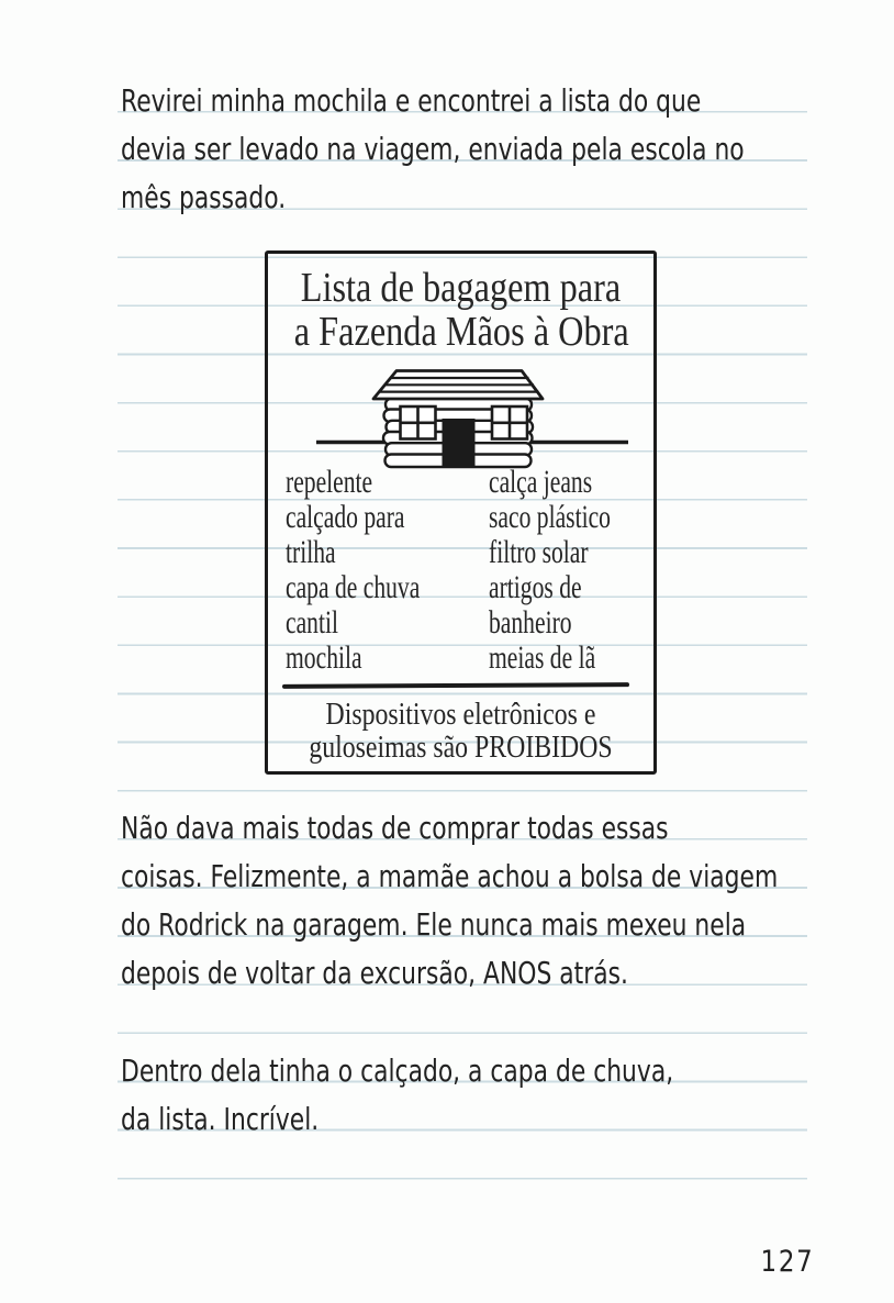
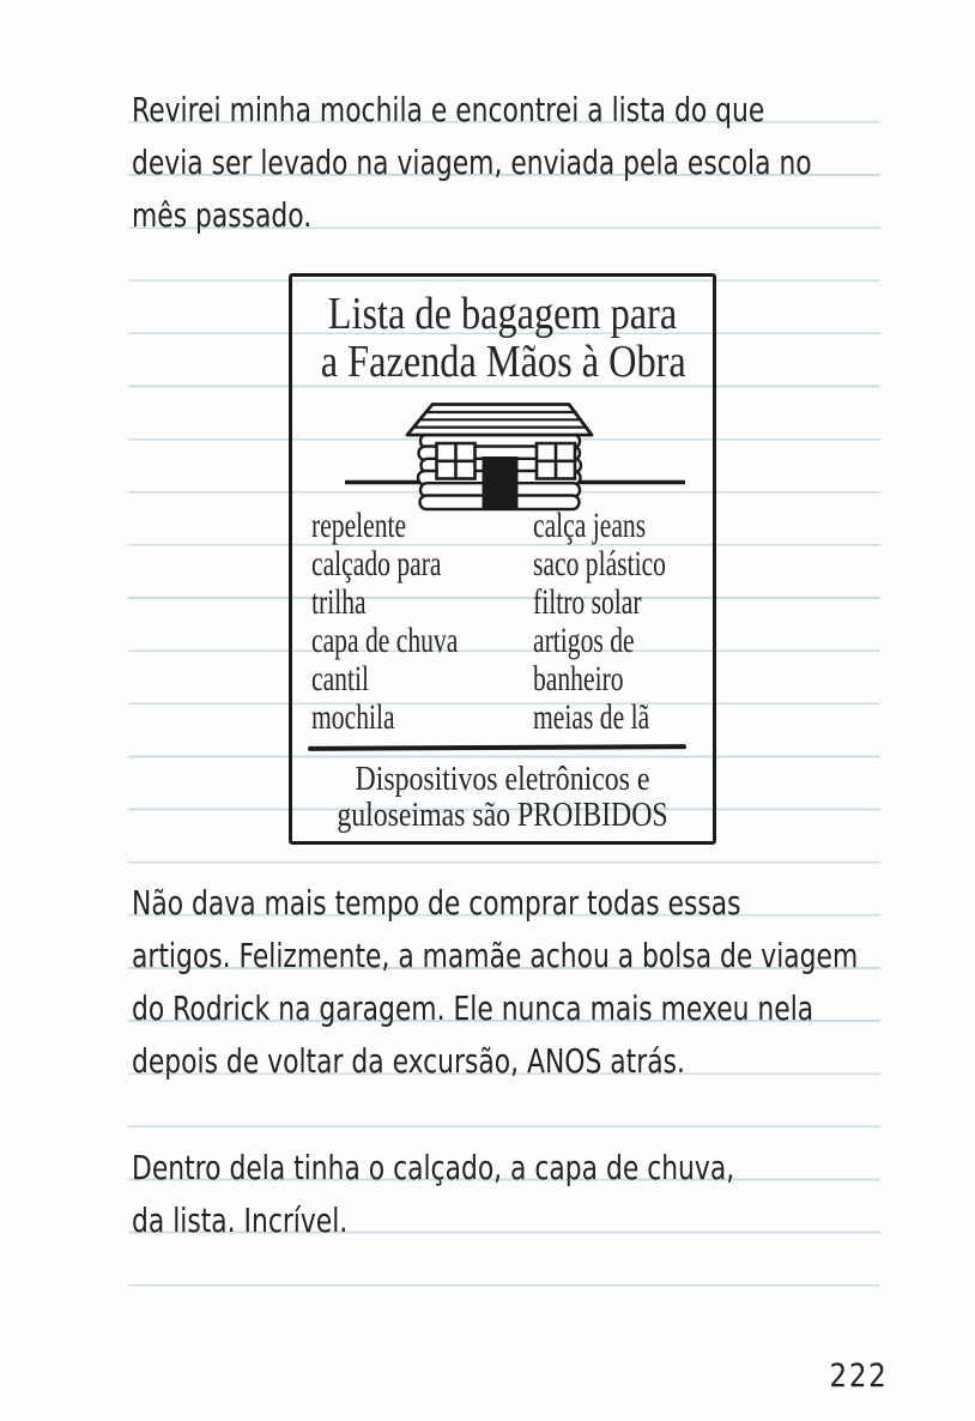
  Revirei minha mochila e encontrei a lista do que
  devia ser levado na viagem, enviada pela escola no
  mês passado.
  Lista de bagagem para
  a Fazenda Mãos à Obra
  repelente
  calçado para
  trilha
  capa de chuva
  cantil
  mochila
  calça jeans
  saco plástico
  filtro solar
  artigos de
  banheiro
  meias de lã
  Dispositivos eletrônicos e
  guloseimas são PROIBIDOS
- Não dava mais todas de comprar todas essas
+ Não dava mais tempo de comprar todas essas
- coisas. Felizmente, a mamãe achou a bolsa de viagem
+ artigos. Felizmente, a mamãe achou a bolsa de viagem
  do Rodrick na garagem. Ele nunca mais mexeu nela
  depois de voltar da excursão, ANOS atrás.
  Dentro dela tinha o calçado, a capa de chuva,
  da lista. Incrível.
- 127
+ 222
